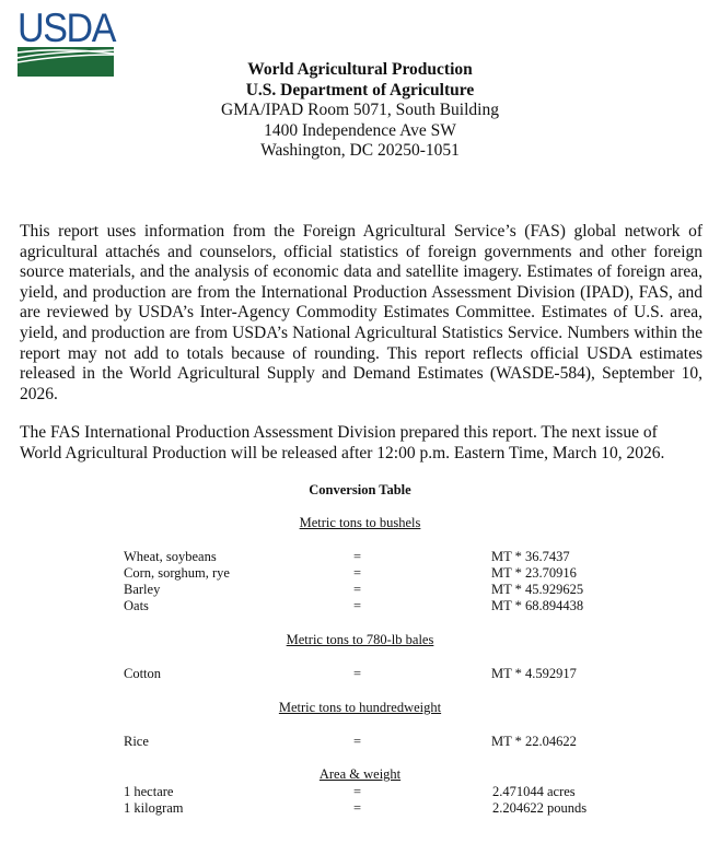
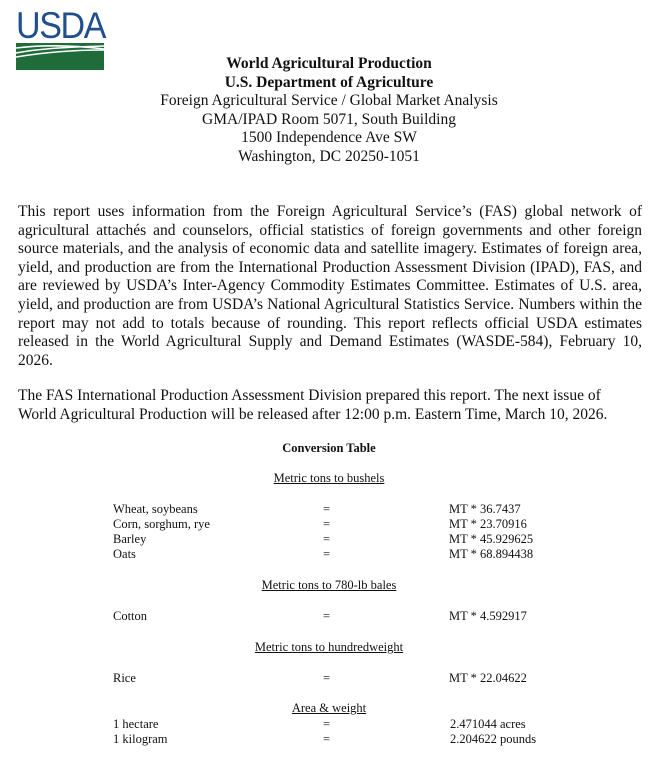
  USDA
  World Agricultural Production
  U.S. Department of Agriculture
+ Foreign Agricultural Service / Global Market Analysis
  GMA/IPAD Room 5071, South Building
- 1400 Independence Ave SW
+ 1500 Independence Ave SW
  Washington, DC 20250-1051
- This report uses information from the Foreign Agricultural Service’s (FAS) global network of agricultural attachés and counselors, official statistics of foreign governments and other foreign source materials, and the analysis of economic data and satellite imagery. Estimates of foreign area, yield, and production are from the International Production Assessment Division (IPAD), FAS, and are reviewed by USDA’s Inter-Agency Commodity Estimates Committee. Estimates of U.S. area, yield, and production are from USDA’s National Agricultural Statistics Service. Numbers within the report may not add to totals because of rounding. This report reflects official USDA estimates released in the World Agricultural Supply and Demand Estimates (WASDE-584), September 10, 2026.
+ This report uses information from the Foreign Agricultural Service’s (FAS) global network of agricultural attachés and counselors, official statistics of foreign governments and other foreign source materials, and the analysis of economic data and satellite imagery. Estimates of foreign area, yield, and production are from the International Production Assessment Division (IPAD), FAS, and are reviewed by USDA’s Inter-Agency Commodity Estimates Committee. Estimates of U.S. area, yield, and production are from USDA’s National Agricultural Statistics Service. Numbers within the report may not add to totals because of rounding. This report reflects official USDA estimates released in the World Agricultural Supply and Demand Estimates (WASDE-584), February 10, 2026.
  The FAS International Production Assessment Division prepared this report. The next issue of World Agricultural Production will be released after 12:00 p.m. Eastern Time, March 10, 2026.
  Conversion Table
  Metric tons to bushels
  Wheat, soybeans
  =
  MT * 36.7437
  Corn, sorghum, rye
  =
  MT * 23.70916
  Barley
  =
  MT * 45.929625
  Oats
  =
  MT * 68.894438
  Metric tons to 780-lb bales
  Cotton
  =
  MT * 4.592917
  Metric tons to hundredweight
  Rice
  =
  MT * 22.04622
  Area & weight
  1 hectare
  =
  2.471044 acres
  1 kilogram
  =
  2.204622 pounds
